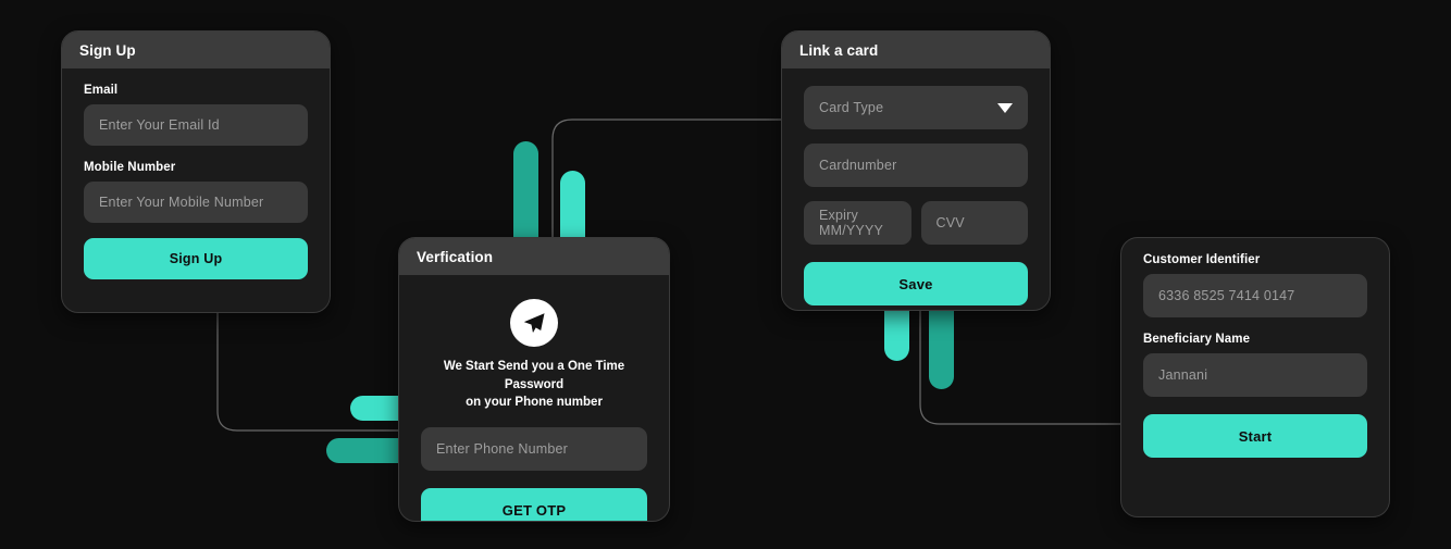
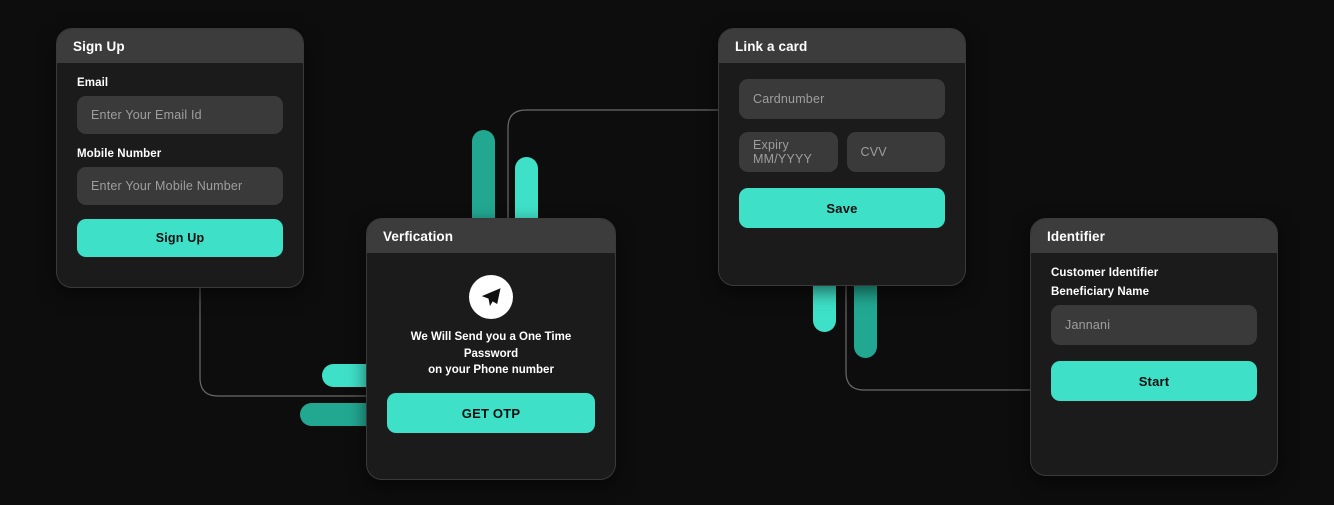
  Sign Up
  Email
  Enter Your Email Id
  Mobile Number
  Enter Your Mobile Number
  Sign Up
  Verfication
- We Start Send you a One Time Password
+ We Will Send you a One Time Password
  on your Phone number
- Enter Phone Number
  GET OTP
  Link a card
- Card Type
  Cardnumber
  Expiry MM/YYYY
  CVV
  Save
+ Identifier
  Customer Identifier
- 6336 8525 7414 0147
  Beneficiary Name
  Jannani
  Start
